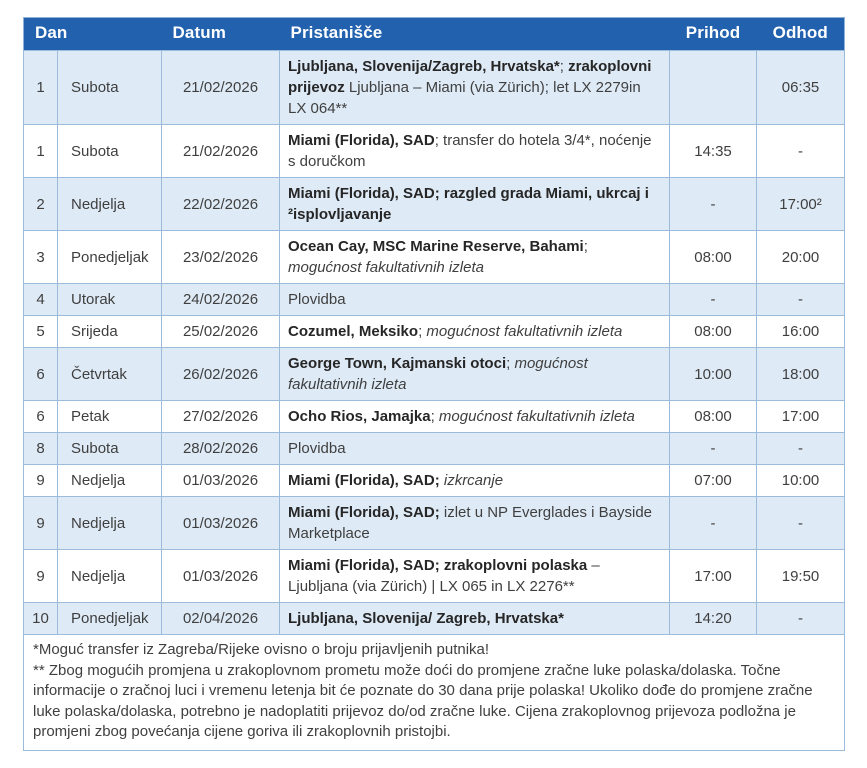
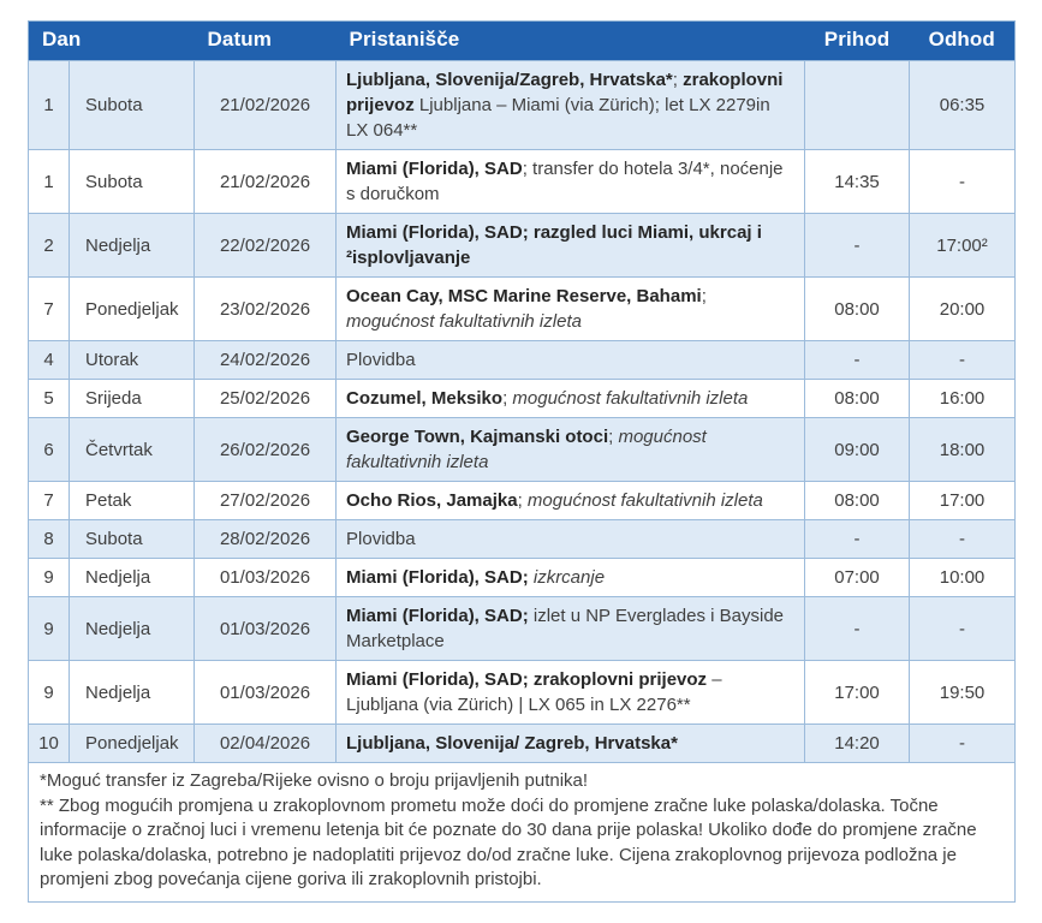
  Dan	Datum	Pristanišče	Prihod	Odhod
  1	Subota	21/02/2026	Ljubljana, Slovenija/Zagreb, Hrvatska*; zrakoplovni prijevoz Ljubljana – Miami (via Zürich); let LX 2279in LX 064**		06:35
  1	Subota	21/02/2026	Miami (Florida), SAD; transfer do hotela 3/4*, noćenje s doručkom	14:35	-
- 2	Nedjelja	22/02/2026	Miami (Florida), SAD; razgled grada Miami, ukrcaj i ²isplovljavanje	-	17:00²
+ 2	Nedjelja	22/02/2026	Miami (Florida), SAD; razgled luci Miami, ukrcaj i ²isplovljavanje	-	17:00²
- 3	Ponedjeljak	23/02/2026	Ocean Cay, MSC Marine Reserve, Bahami; mogućnost fakultativnih izleta	08:00	20:00
+ 7	Ponedjeljak	23/02/2026	Ocean Cay, MSC Marine Reserve, Bahami; mogućnost fakultativnih izleta	08:00	20:00
  4	Utorak	24/02/2026	Plovidba	-	-
  5	Srijeda	25/02/2026	Cozumel, Meksiko; mogućnost fakultativnih izleta	08:00	16:00
- 6	Četvrtak	26/02/2026	George Town, Kajmanski otoci; mogućnost fakultativnih izleta	10:00	18:00
+ 6	Četvrtak	26/02/2026	George Town, Kajmanski otoci; mogućnost fakultativnih izleta	09:00	18:00
- 6	Petak	27/02/2026	Ocho Rios, Jamajka; mogućnost fakultativnih izleta	08:00	17:00
+ 7	Petak	27/02/2026	Ocho Rios, Jamajka; mogućnost fakultativnih izleta	08:00	17:00
  8	Subota	28/02/2026	Plovidba	-	-
  9	Nedjelja	01/03/2026	Miami (Florida), SAD; izkrcanje	07:00	10:00
  9	Nedjelja	01/03/2026	Miami (Florida), SAD; izlet u NP Everglades i Bayside Marketplace	-	-
- 9	Nedjelja	01/03/2026	Miami (Florida), SAD; zrakoplovni polaska – Ljubljana (via Zürich) | LX 065 in LX 2276**	17:00	19:50
+ 9	Nedjelja	01/03/2026	Miami (Florida), SAD; zrakoplovni prijevoz – Ljubljana (via Zürich) | LX 065 in LX 2276**	17:00	19:50
  10	Ponedjeljak	02/04/2026	Ljubljana, Slovenija/ Zagreb, Hrvatska*	14:20	-
  *Moguć transfer iz Zagreba/Rijeke ovisno o broju prijavljenih putnika! ** Zbog mogućih promjena u zrakoplovnom prometu može doći do promjene zračne luke polaska/dolaska. Točne informacije o zračnoj luci i vremenu letenja bit će poznate do 30 dana prije polaska! Ukoliko dođe do promjene zračne luke polaska/dolaska, potrebno je nadoplatiti prijevoz do/od zračne luke. Cijena zrakoplovnog prijevoza podložna je promjeni zbog povećanja cijene goriva ili zrakoplovnih pristojbi.
